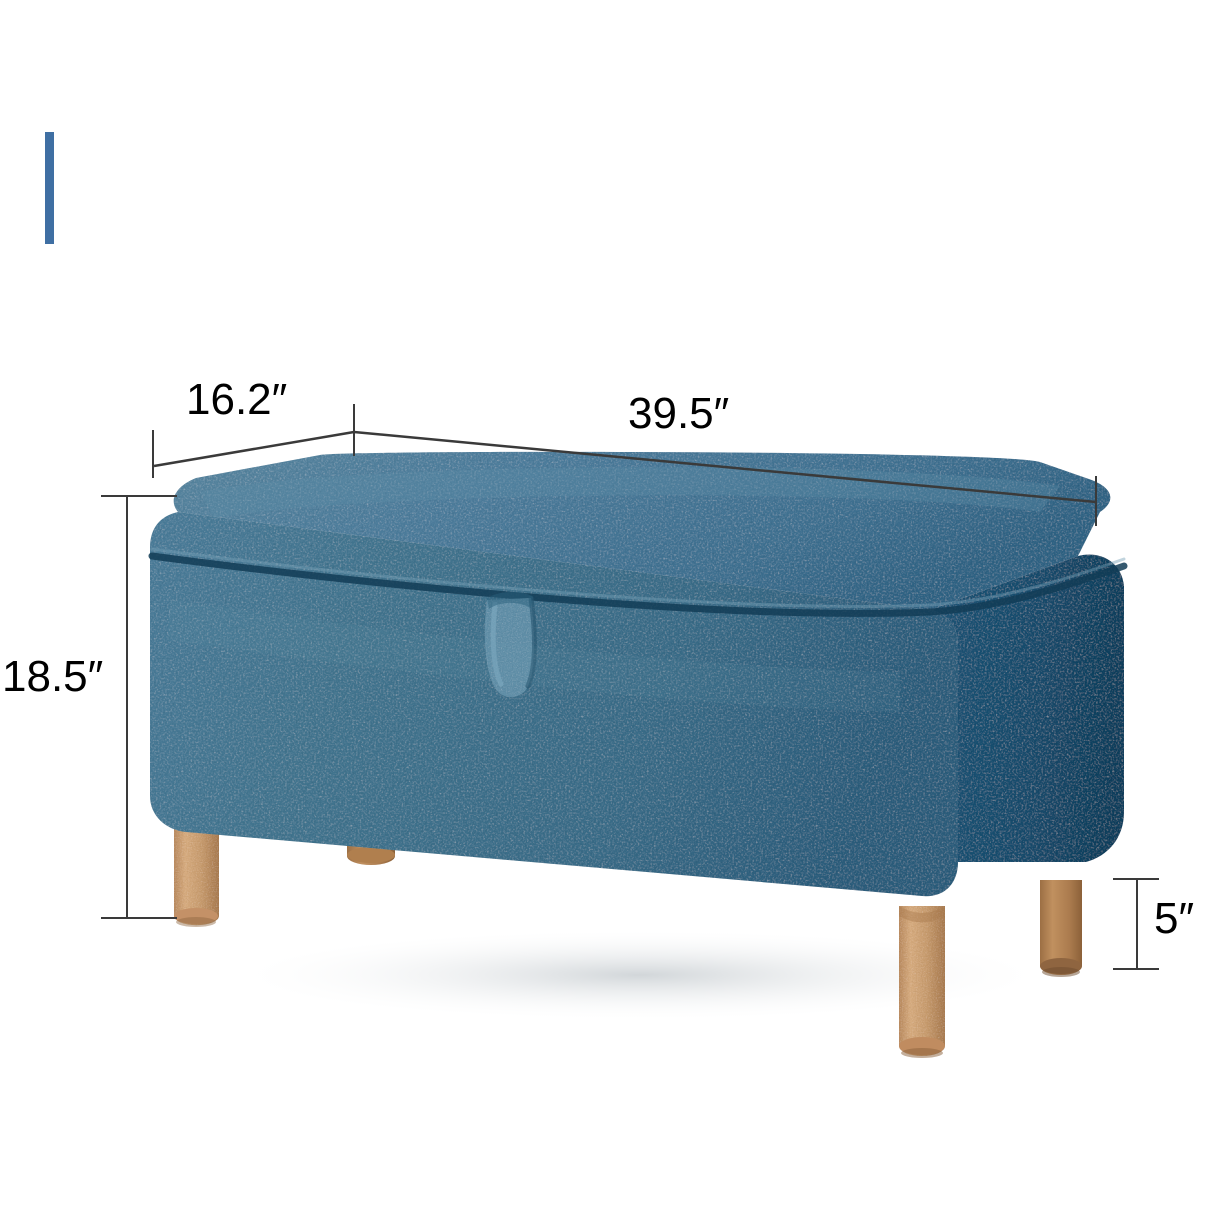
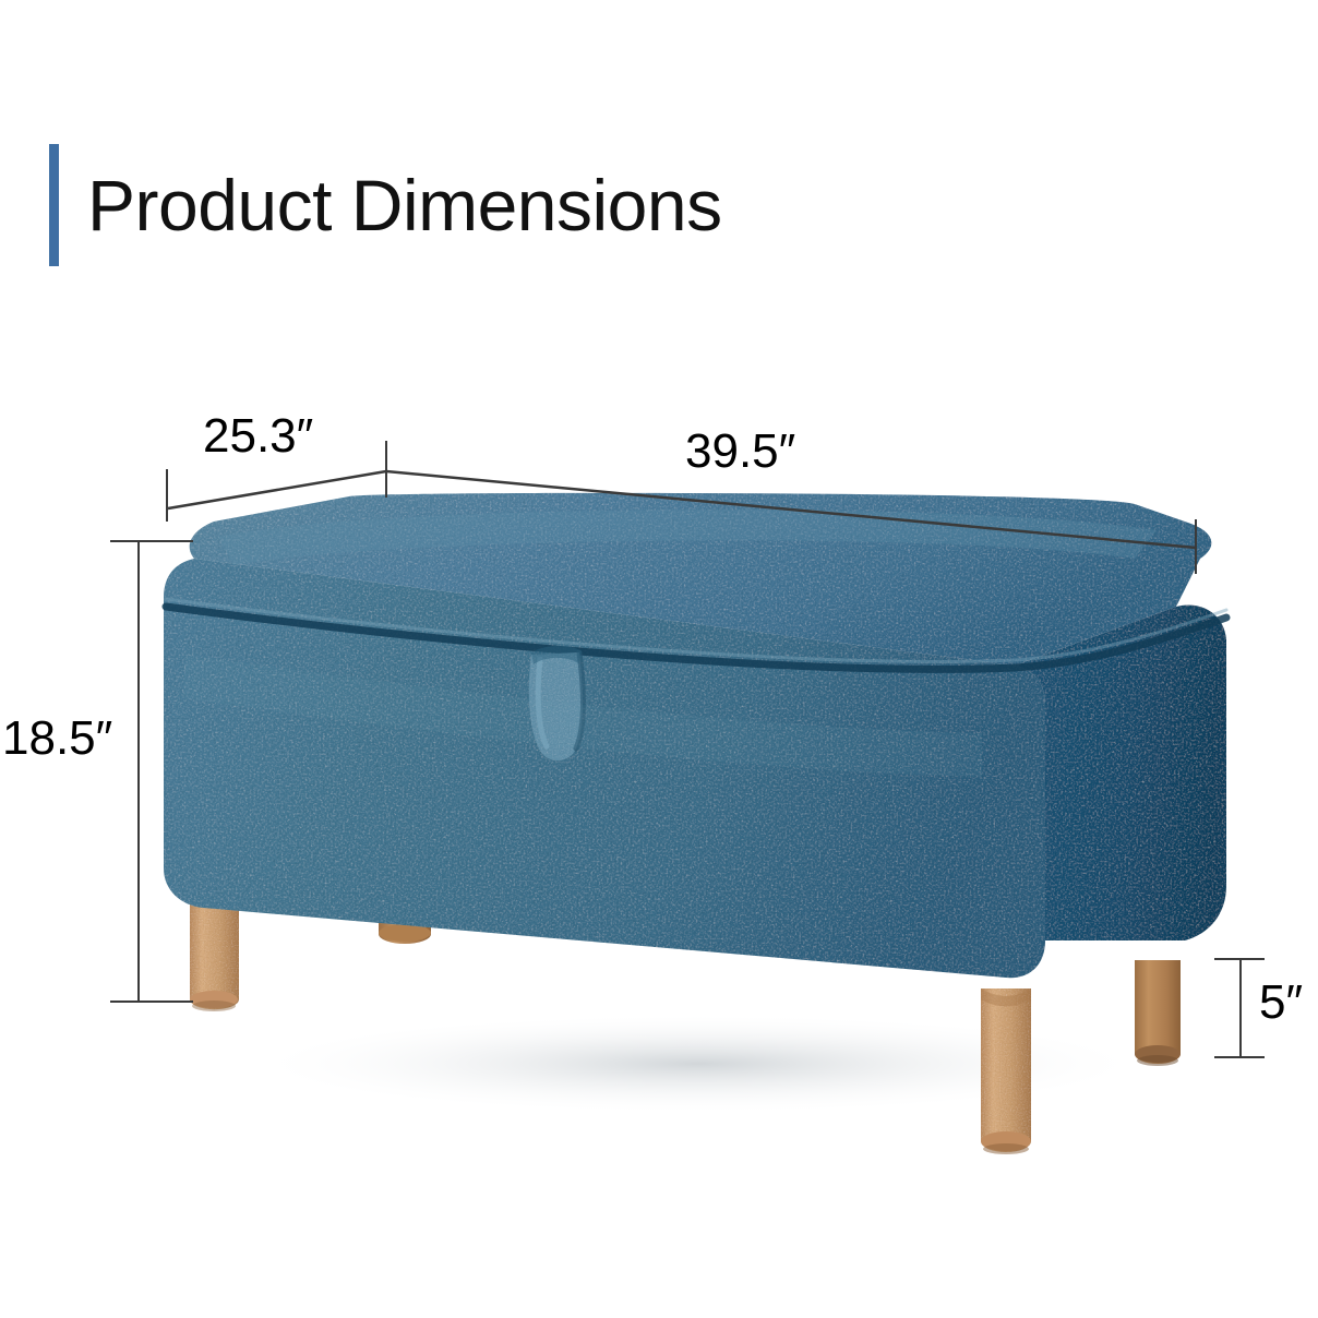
+ Product Dimensions
- 16.2″
+ 25.3″
  39.5″
  18.5″
  5″
